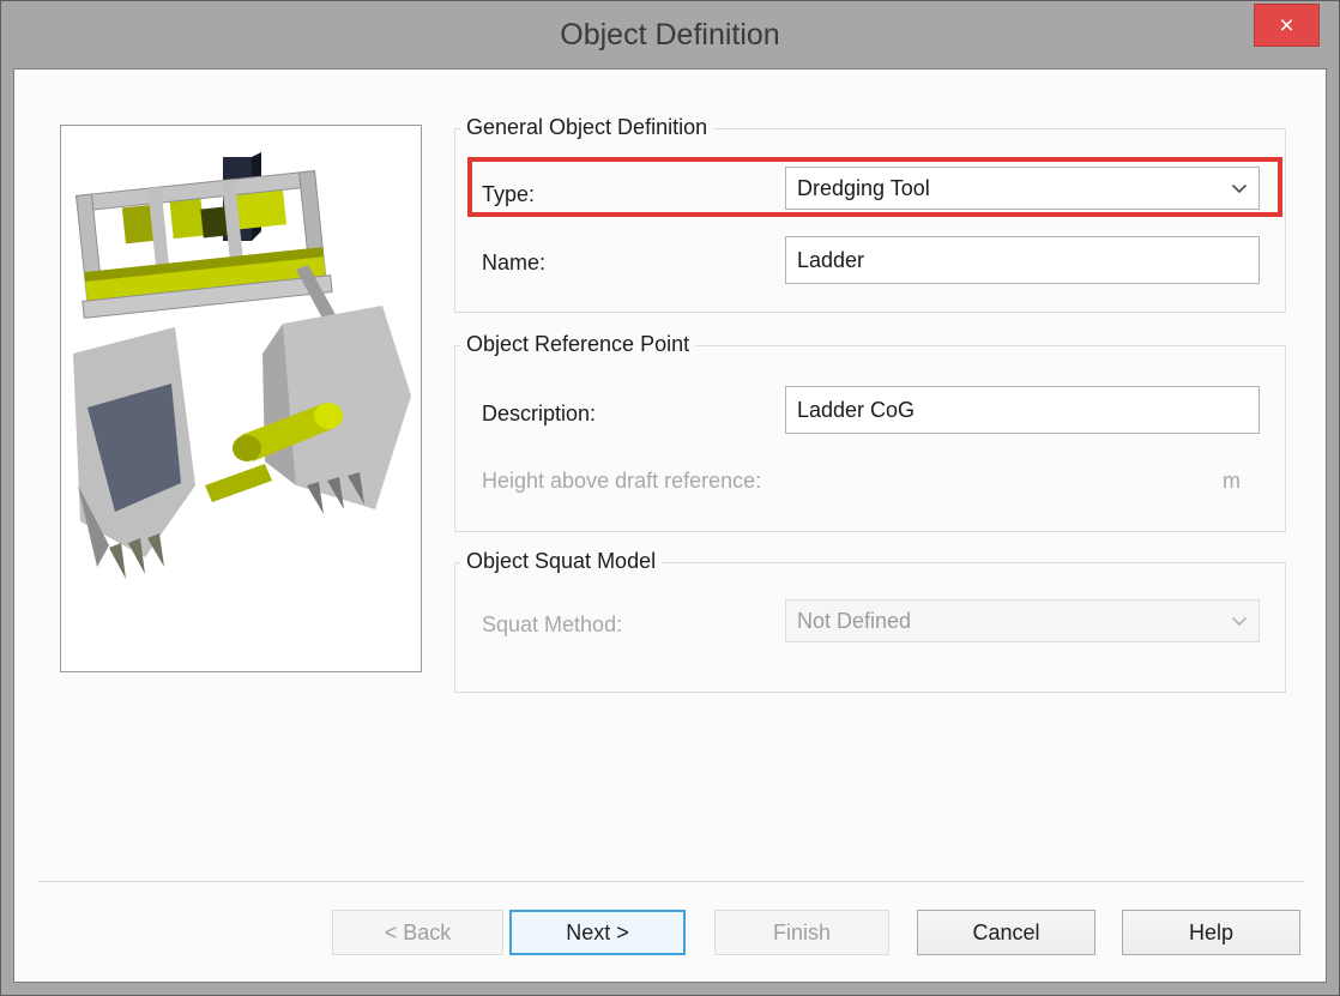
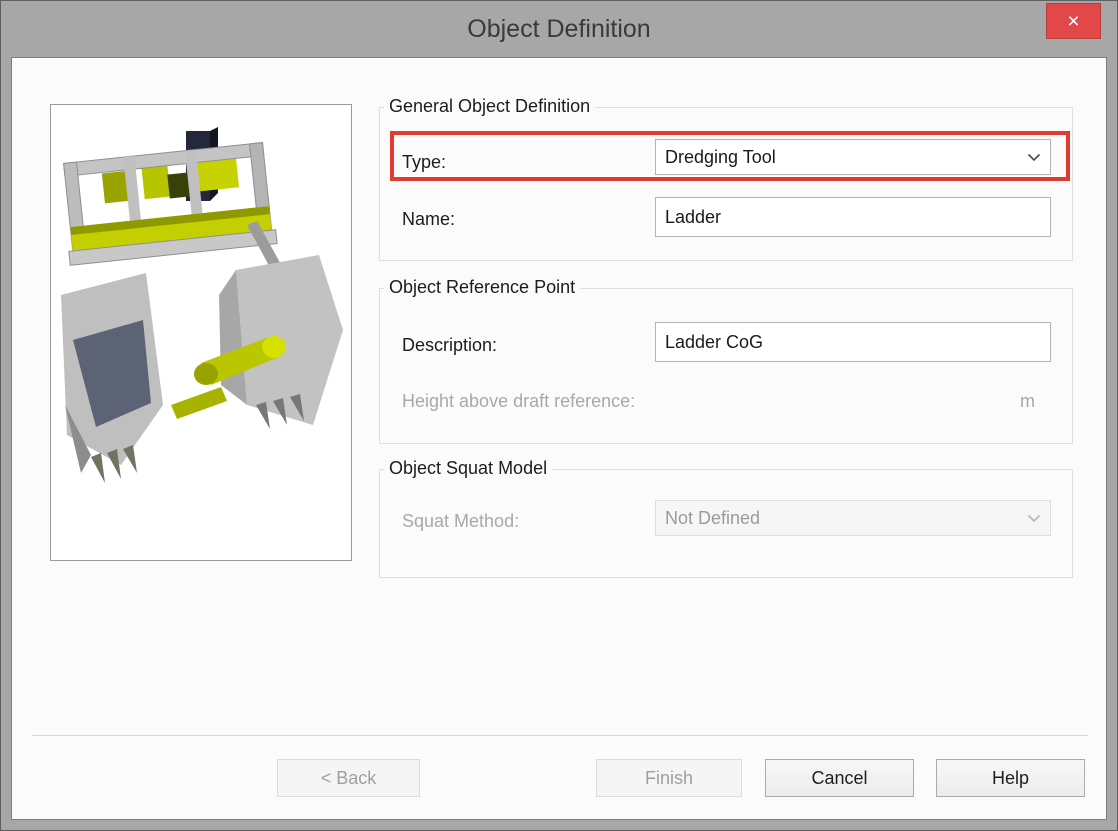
  Object Definition
  ×
  General Object Definition
  Type:
  Dredging Tool
  Name:
  Ladder
  Object Reference Point
  Description:
  Ladder CoG
  Height above draft reference:
  m
  Object Squat Model
  Squat Method:
  Not Defined
  < Back
- Next >
  Finish
  Cancel
  Help
